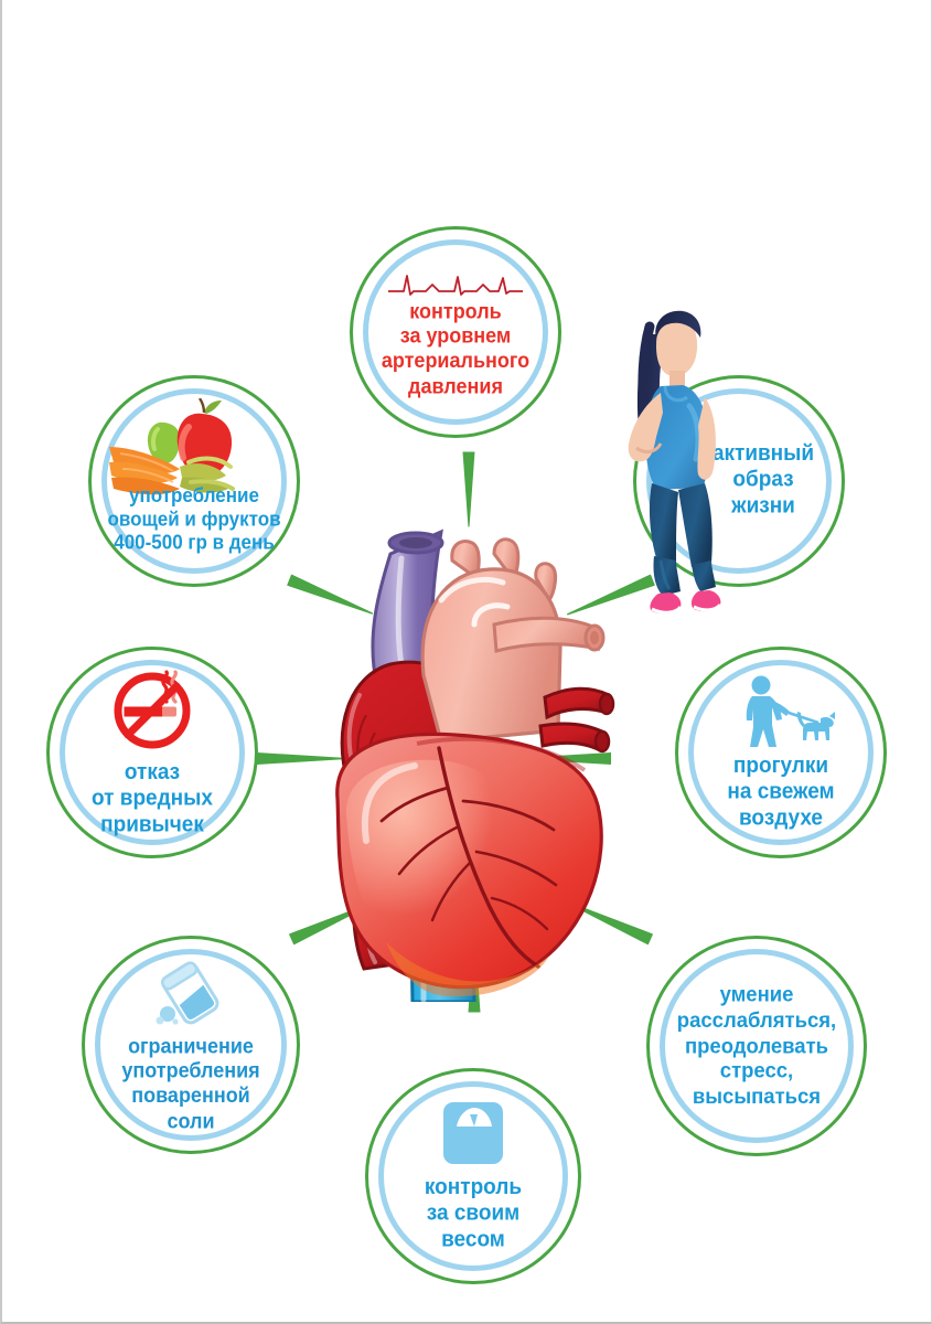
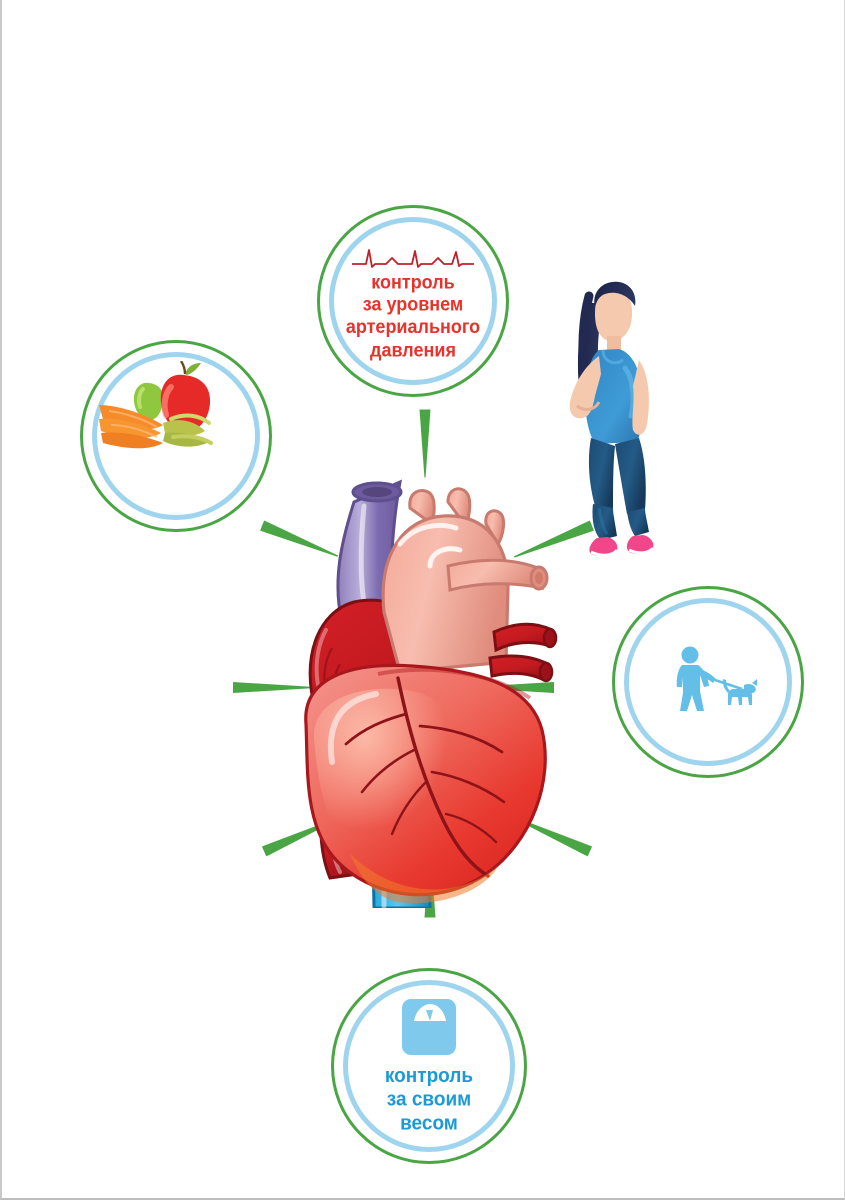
  контроль
  за уровнем
  артериального
  давления
- употребление
- овощей и фруктов
- 400-500 гр в день
- активный
- образ
- жизни
- отказ
- от вредных
- привычек
- прогулки
- на свежем
- воздухе
- ограничение
- употребления
- поваренной
- соли
- умение
- расслабляться,
- преодолевать
- стресс,
- высыпаться
  контроль
  за своим
  весом
